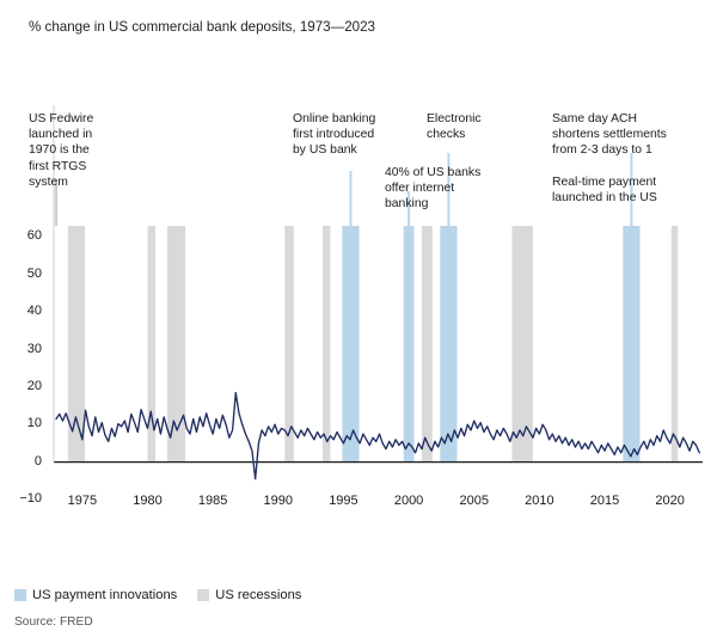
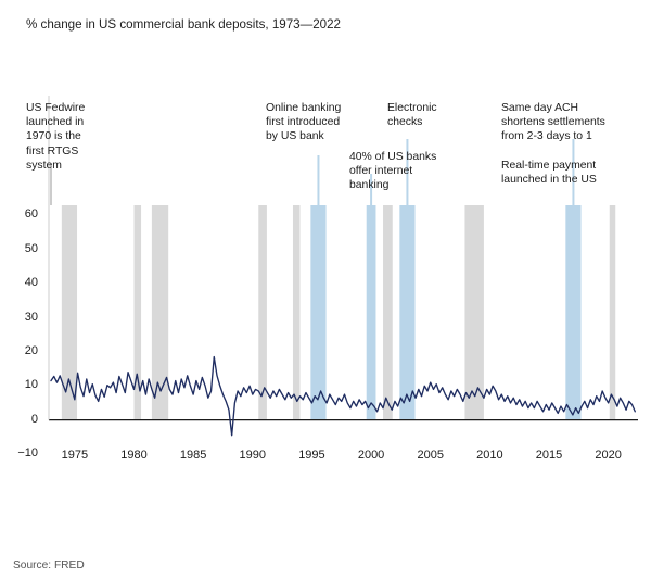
- % change in US commercial bank deposits, 1973—2023
+ % change in US commercial bank deposits, 1973—2022
  US Fedwire
  launched in
  1970 is the
  first RTGS
  system
  Online banking
  first introduced
  by US bank
  Electronic
  checks
  40% of US banks
  offer internet
  banking
  Same day ACH
  shortens settlements
  from 2-3 days to 1
  Real-time payment
  launched in the US
  −10
  0
  10
  20
  30
  40
  50
  60
  1975
  1980
  1985
  1990
  1995
  2000
  2005
  2010
  2015
  2020
- US payment innovations
- US recessions
  Source: FRED
